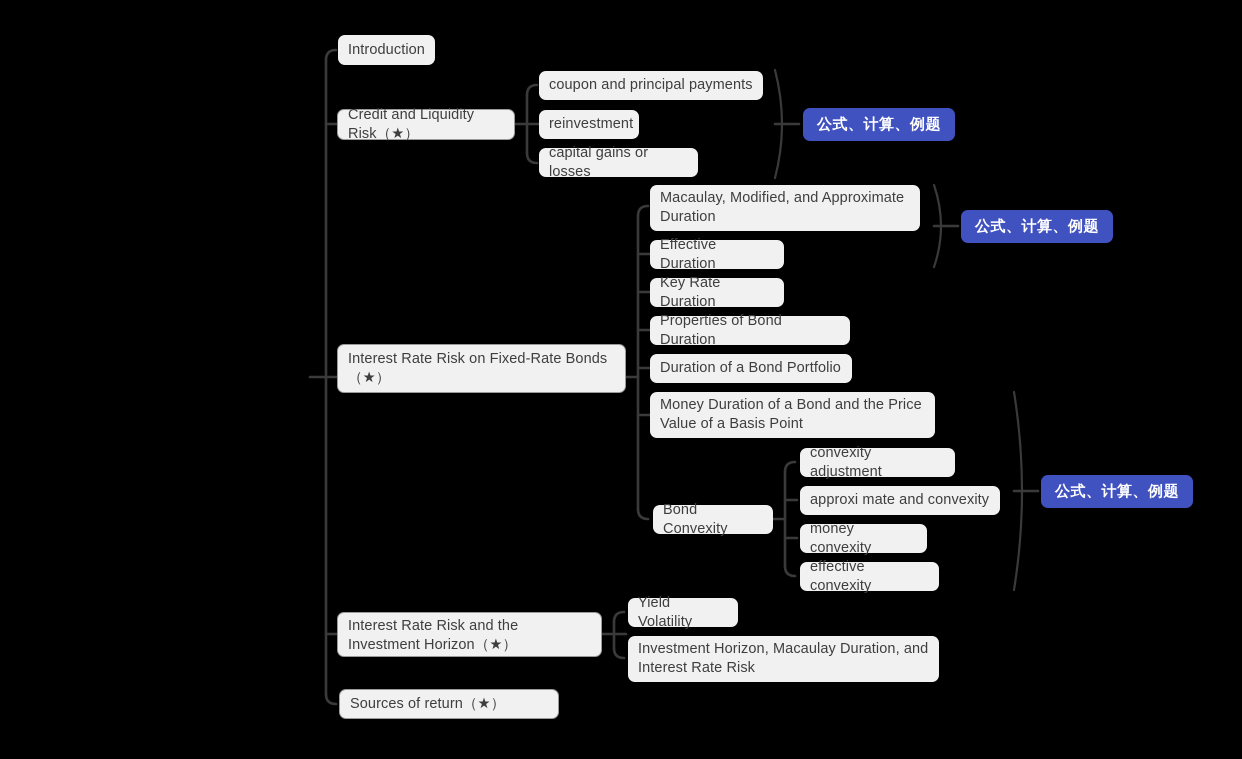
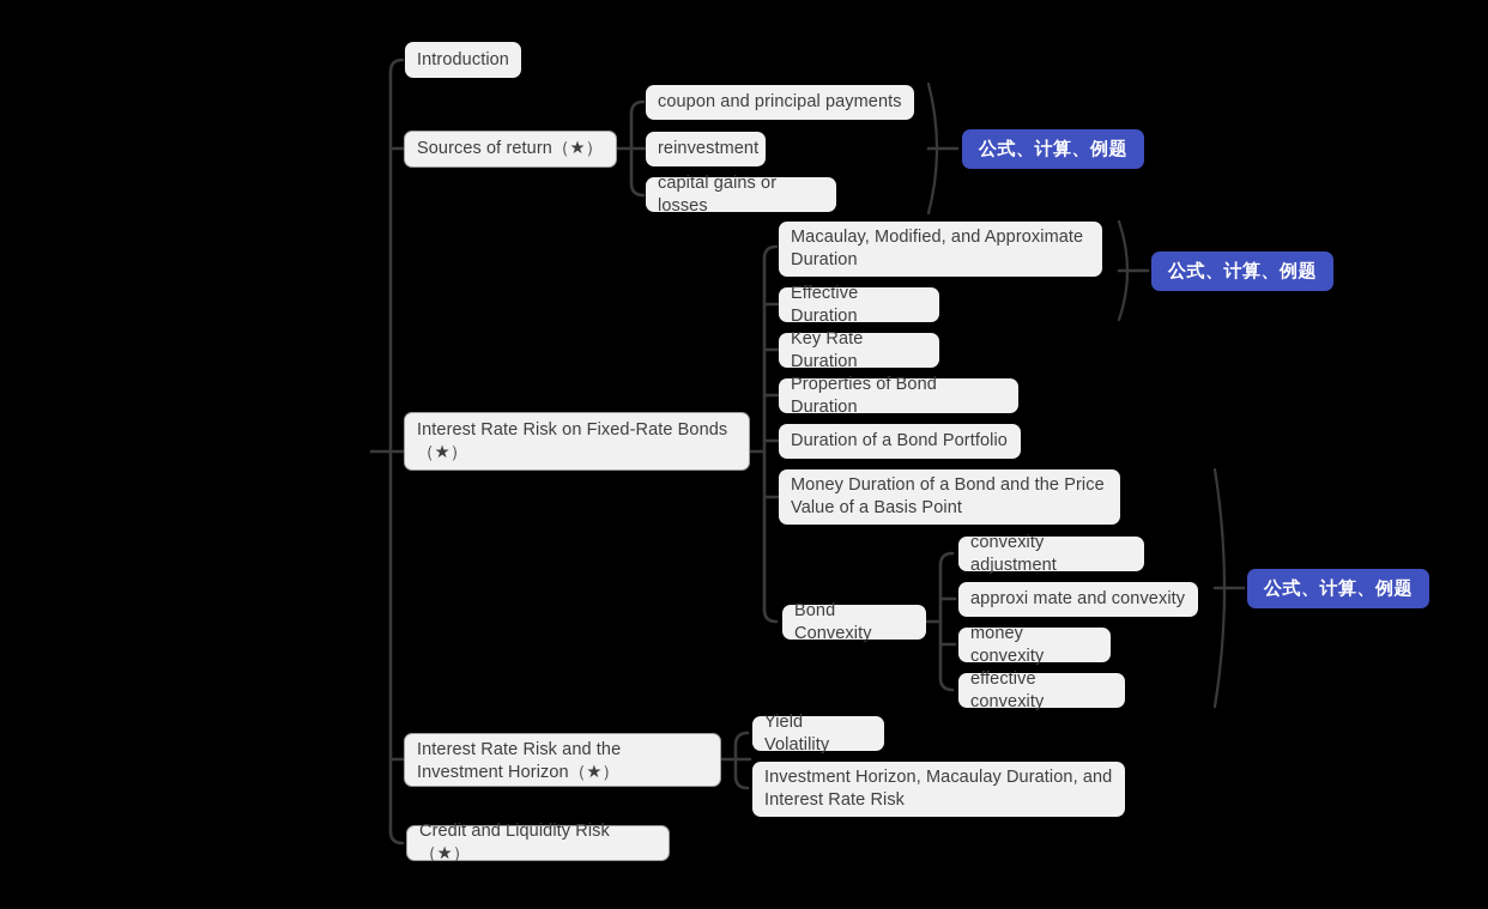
  Introduction
- Credit and Liquidity Risk（★）
+ Sources of return（★）
  Interest Rate Risk on Fixed-Rate Bonds（★）
  Interest Rate Risk and the Investment Horizon（★）
- Sources of return（★）
+ Credit and Liquidity Risk（★）
  coupon and principal payments
  reinvestment
  capital gains or losses
  Macaulay, Modified, and Approximate Duration
  Effective Duration
  Key Rate Duration
  Properties of Bond Duration
  Duration of a Bond Portfolio
  Money Duration of a Bond and the Price Value of a Basis Point
  Bond Convexity
  convexity adjustment
  approxi mate and convexity
  money convexity
  effective convexity
  Yield Volatility
  Investment Horizon, Macaulay Duration, and Interest Rate Risk
  公式、计算、例题
  公式、计算、例题
  公式、计算、例题
